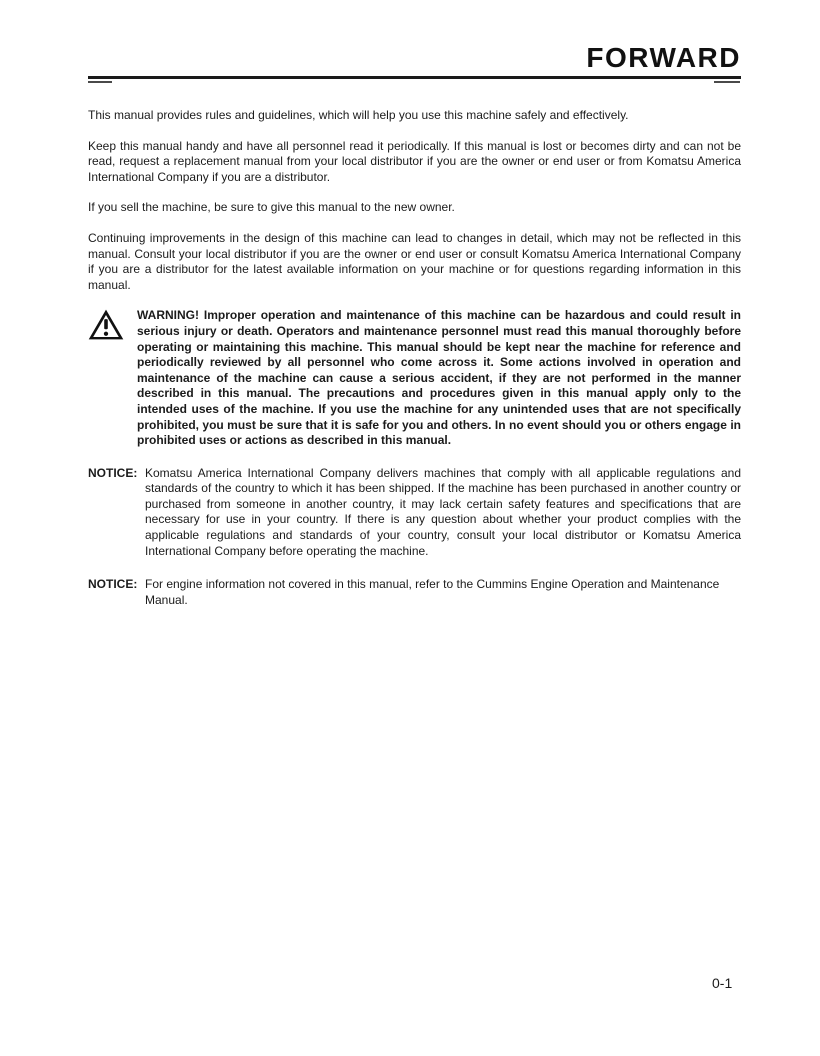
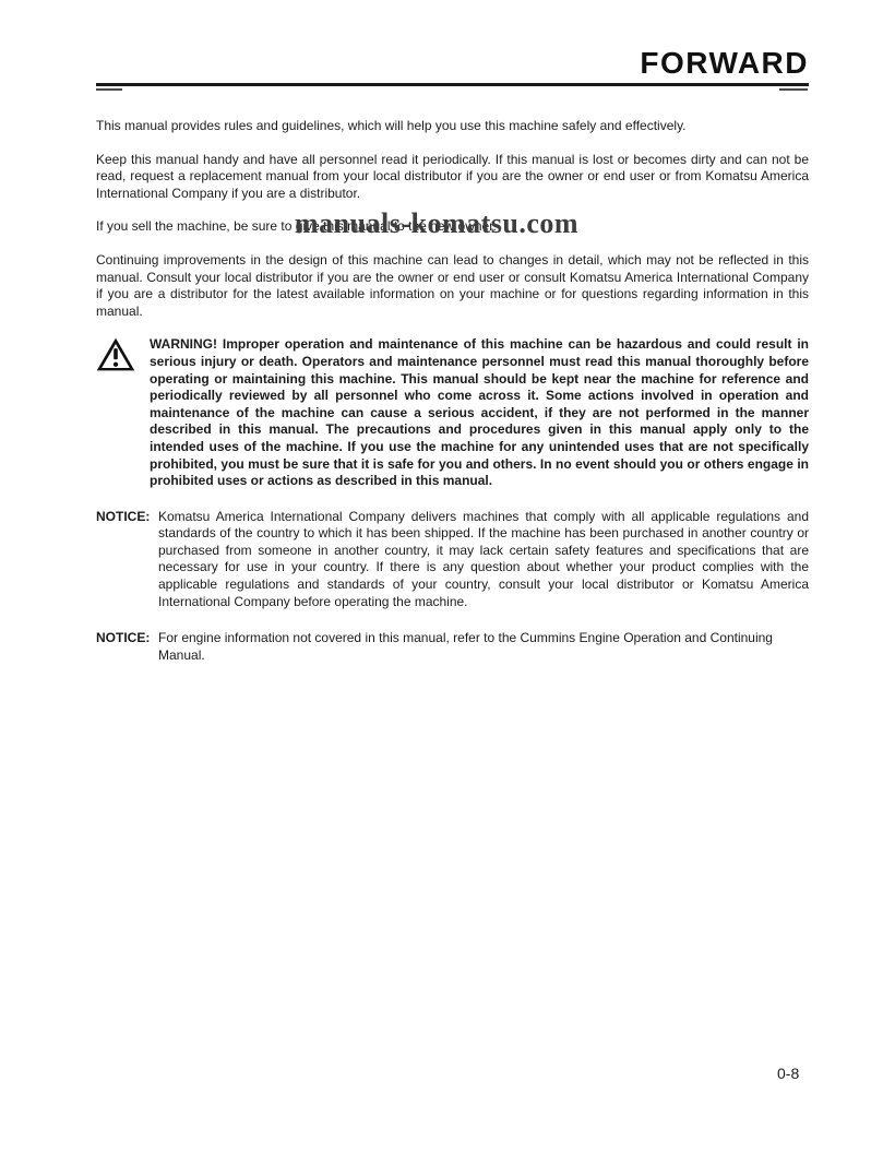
  FORWARD
  This manual provides rules and guidelines, which will help you use this machine safely and effectively.
  Keep this manual handy and have all personnel read it periodically. If this manual is lost or becomes dirty and can not be read, request a replacement manual from your local distributor if you are the owner or end user or from Komatsu America International Company if you are a distributor.
  If you sell the machine, be sure to give this manual to the new owner.
  Continuing improvements in the design of this machine can lead to changes in detail, which may not be reflected in this manual. Consult your local distributor if you are the owner or end user or consult Komatsu America International Company if you are a distributor for the latest available information on your machine or for questions regarding information in this manual.
  WARNING! Improper operation and maintenance of this machine can be hazardous and could result in serious injury or death. Operators and maintenance personnel must read this manual thoroughly before operating or maintaining this machine. This manual should be kept near the machine for reference and periodically reviewed by all personnel who come across it. Some actions involved in operation and maintenance of the machine can cause a serious accident, if they are not performed in the manner described in this manual. The precautions and procedures given in this manual apply only to the intended uses of the machine. If you use the machine for any unintended uses that are not specifically prohibited, you must be sure that it is safe for you and others. In no event should you or others engage in prohibited uses or actions as described in this manual.
  NOTICE:
  Komatsu America International Company delivers machines that comply with all applicable regulations and standards of the country to which it has been shipped. If the machine has been purchased in another country or purchased from someone in another country, it may lack certain safety features and specifications that are necessary for use in your country. If there is any question about whether your product complies with the applicable regulations and standards of your country, consult your local distributor or Komatsu America International Company before operating the machine.
  NOTICE:
- For engine information not covered in this manual, refer to the Cummins Engine Operation and Maintenance Manual.
+ For engine information not covered in this manual, refer to the Cummins Engine Operation and Continuing Manual.
+ manuals-komatsu.com
- 0-1
+ 0-8
